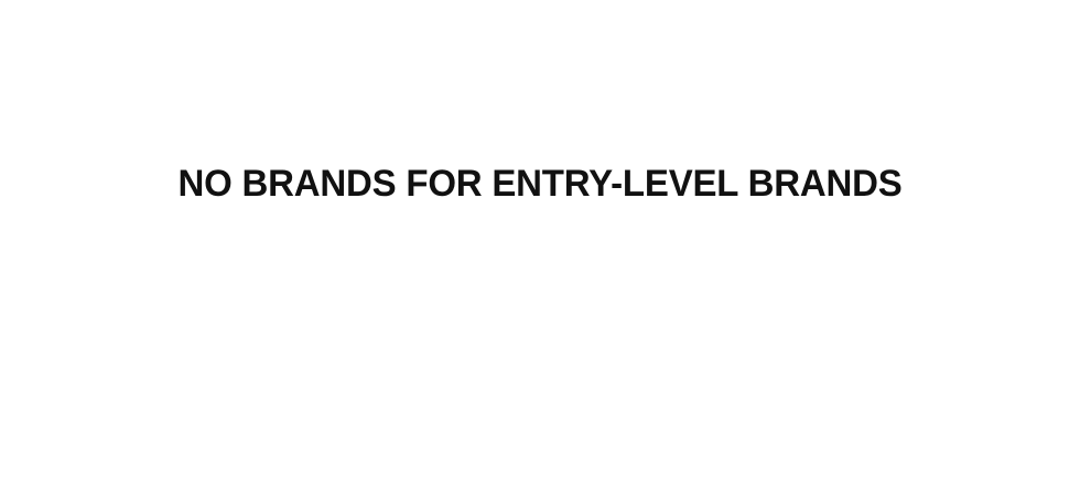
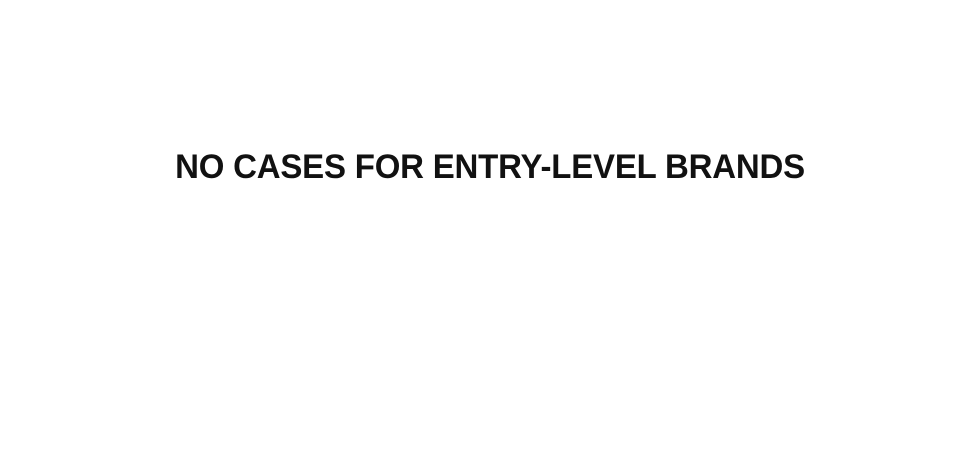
- NO BRANDS FOR ENTRY-LEVEL BRANDS
+ NO CASES FOR ENTRY-LEVEL BRANDS
